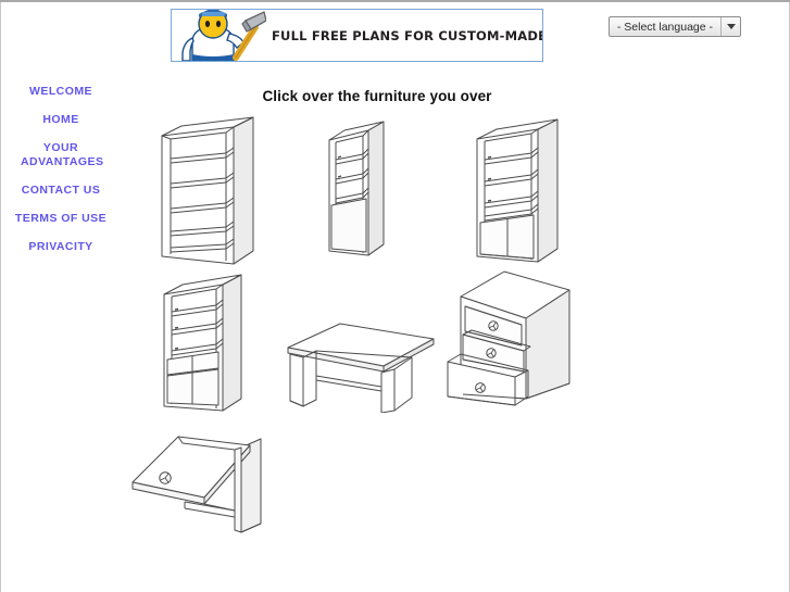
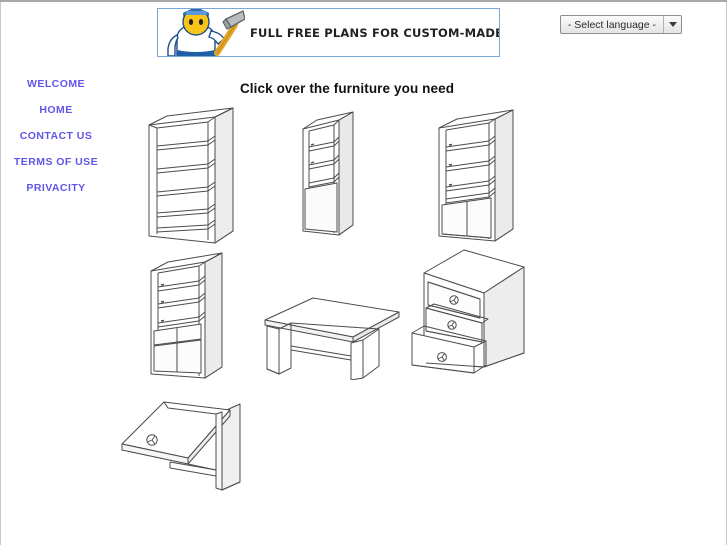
  FULL FREE PLANS FOR CUSTOM-MAD
  - Select language -
  WELCOME
  HOME
- YOUR ADVANTAGES
  CONTACT US
  TERMS OF USE
  PRIVACITY
- Click over the furniture you over
+ Click over the furniture you need
